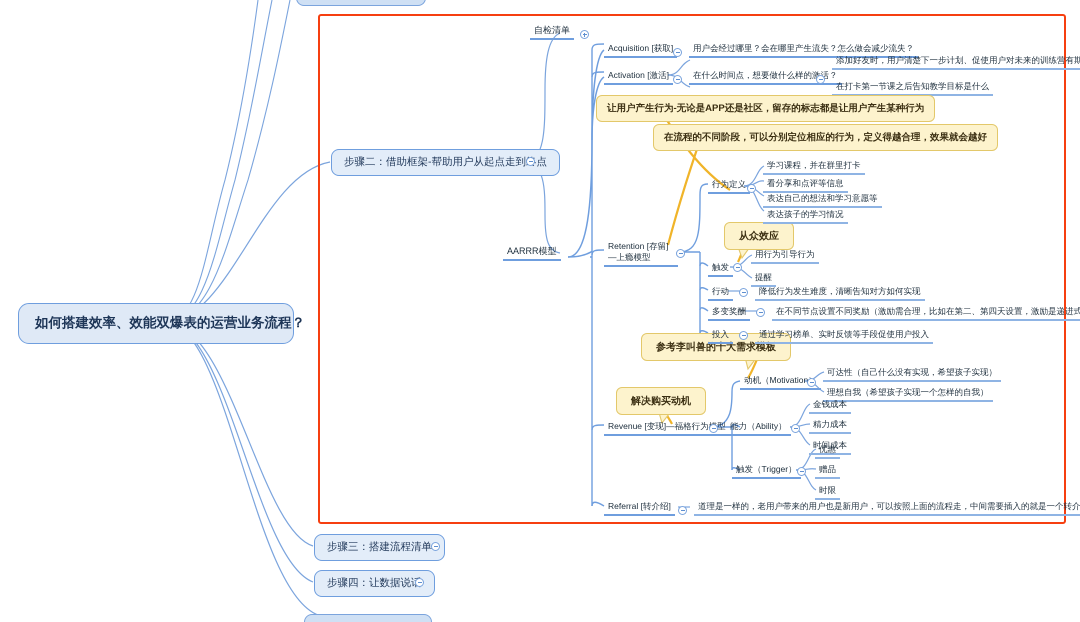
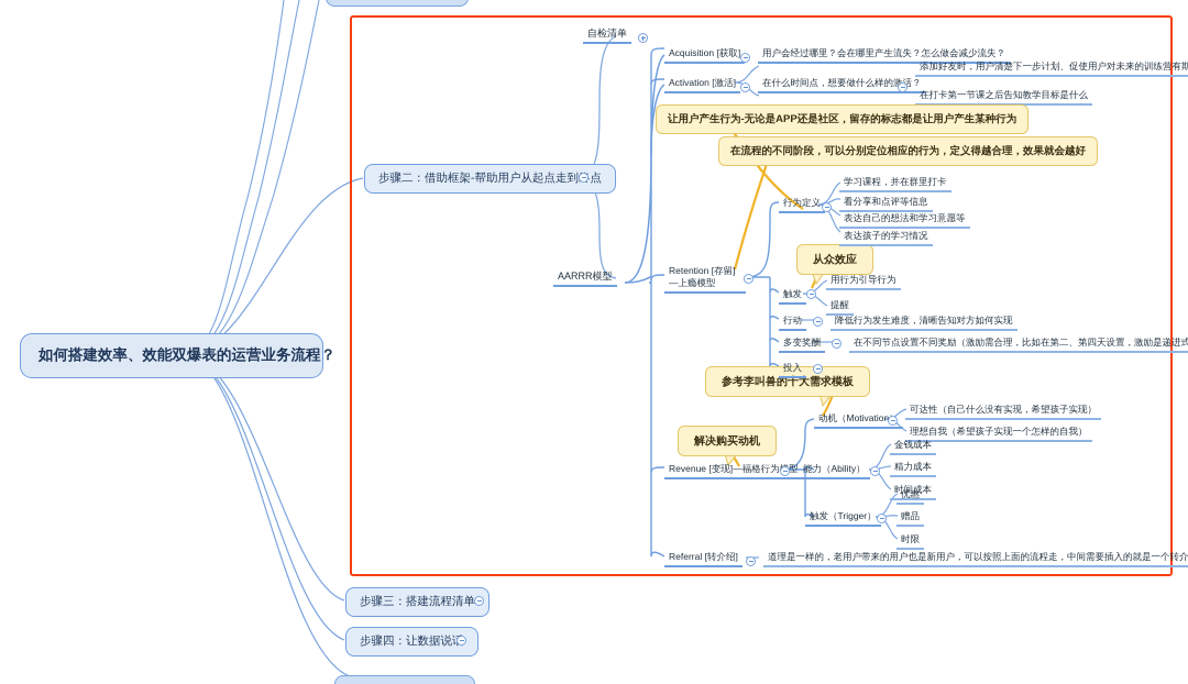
  如何搭建效率、效能双爆表的运营业务流程？
  步骤二：借助框架-帮助用户从起点走到点
  步骤三：搭建流程清单
  步骤四：让数据说
  自检清单
  AARRR模型
  Acquisition [获取]
  用户会经过哪里？会在哪里产生流失？怎么做会减少流失？
  Activation [激活]
  在什么时间点，想要做什么样的激活？
  添加好友时，用户清楚下一步计划、促使用户对未来的训练营有期
  在打卡第一节课之后告知教学目标是什么
  让用户产生行为-无论是APP还是社区，留存的标志都是让用户产生某种行为
  在流程的不同阶段，可以分别定位相应的行为，定义得越合理，效果就会越好
  从众效应
  参考李叫兽的十大需求模板
  解决购买动机
  Retention [存留]—上瘾模型
  行为定义
  学习课程，并在群里打卡
  看分享和点评等信息
  表达自己的想法和学习意愿等
  表达孩子的学习情况
  触发
  用行为引导行为
  提醒
  行动
  降低行为发生难度，清晰告知对方如何实现
  多变奖酬
  在不同节点设置不同奖励（激励需合理，比如在第二、第四天设置，激励是递进式
  投入
- 通过学习榜单、实时反馈等手段促使用户投入
  Revenue [变现]—福格行为型
  动机（Motivation
  可达性（自己什么没有实现，希望孩子实现）
  理想自我（希望孩子实现一个怎样的自我）
  能力（Ability）
  金钱成本
  精力成本
  时间成本
  触发（Trigger）
  优惠
  赠品
  时限
  Referral [转介绍]
  道理是一样的，老用户带来的用户也是新用户，可以按照上面的流程走，中间需要插入的就是一个转介
